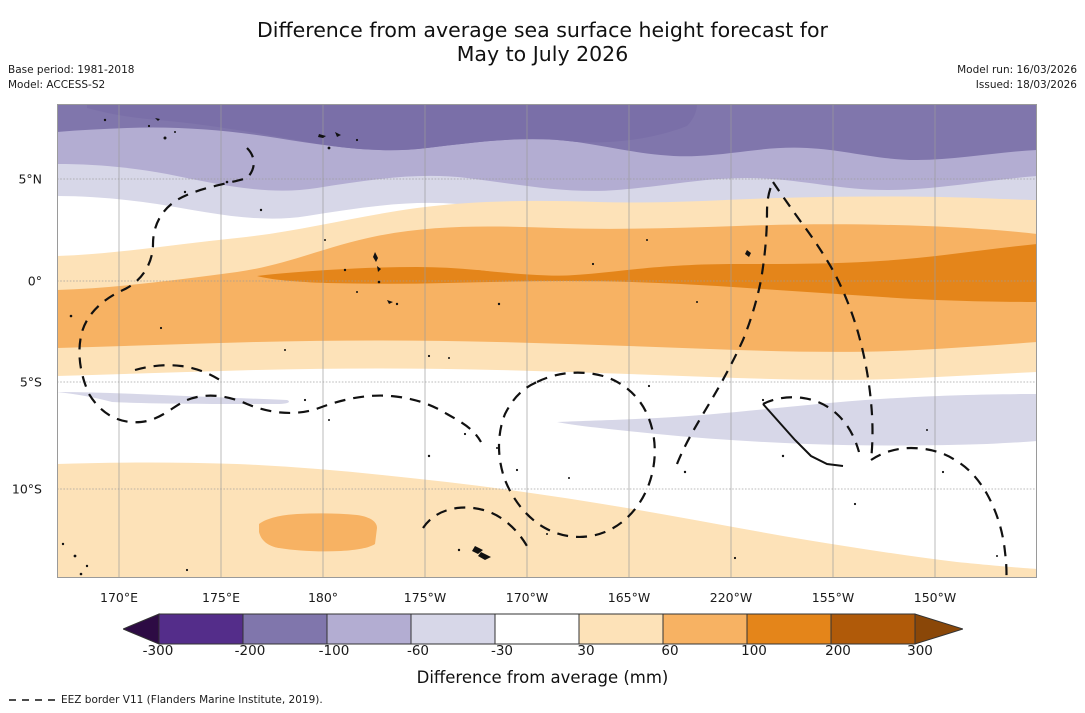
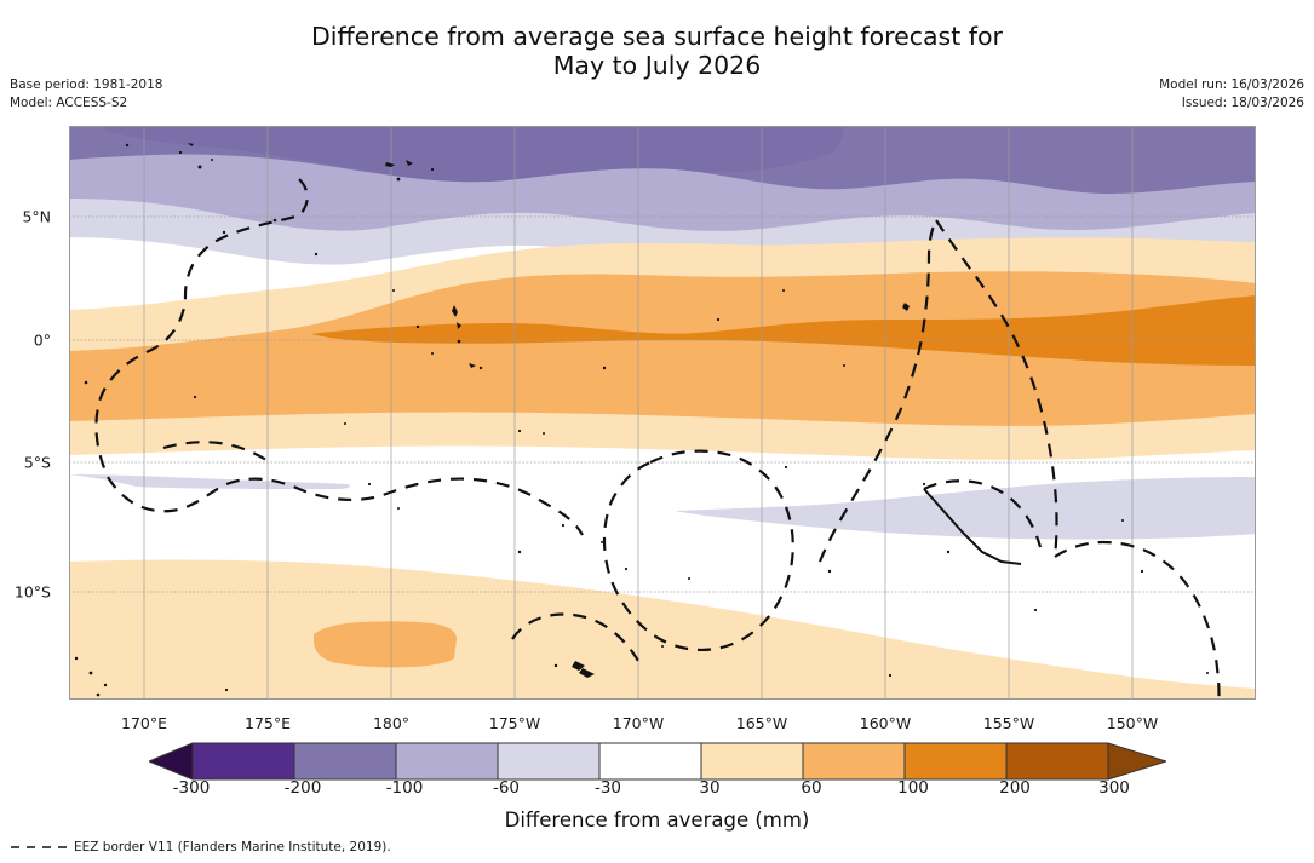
  Difference from average sea surface height forecast for
  May to July 2026
  Base period: 1981-2018
  Model: ACCESS-S2
  Model run: 16/03/2026
  Issued: 18/03/2026
  5°N
  0°
  5°S
  10°S
  170°E
  175°E
  180°
  175°W
  170°W
  165°W
- 220°W
+ 160°W
  155°W
  150°W
  -300
  -200
  -100
  -60
  -30
  30
  60
  100
  200
  300
  Difference from average (mm)
  EEZ border V11 (Flanders Marine Institute, 2019).
